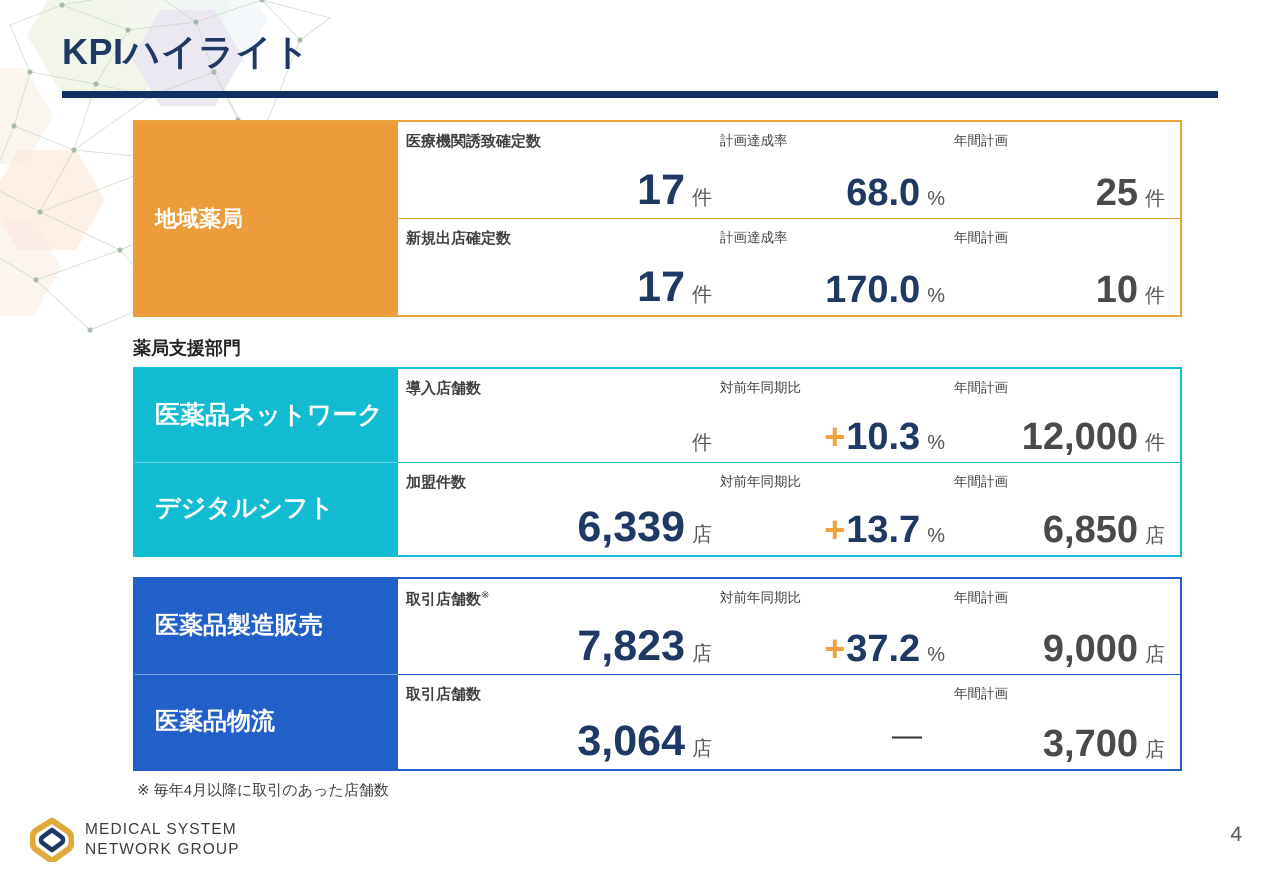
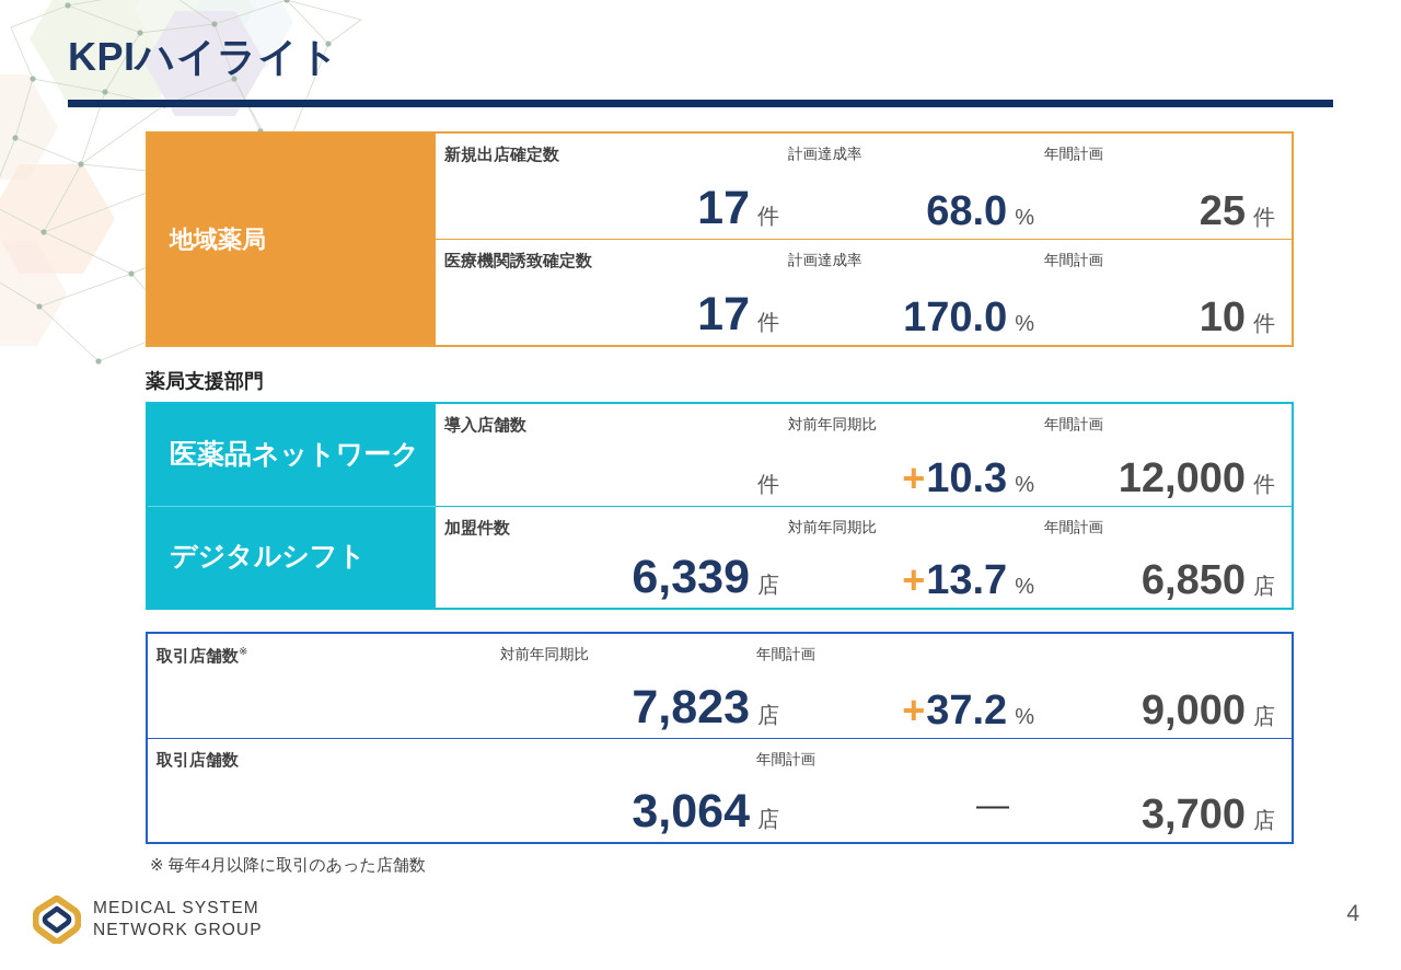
  KPIハイライト
  地域薬局
- 医療機関誘致確定数
+ 新規出店確定数
  17
  件
  計画達成率
  68.0
  %
  年間計画
  25
  件
- 新規出店確定数
+ 医療機関誘致確定数
  17
  件
  計画達成率
  170.0
  %
  年間計画
  10
  件
  薬局支援部門
  医薬品ネットワーク
  デジタルシフト
  導入店舗数
  件
  対前年同期比
  +
  10.3
  %
  年間計画
  12,000
  件
  加盟件数
  6,339
  店
  対前年同期比
  +
  13.7
  %
  年間計画
  6,850
  店
- 医薬品製造販売
- 医薬品物流
  取引店舗数※
  7,823
  店
  対前年同期比
  +
  37.2
  %
  年間計画
  9,000
  店
  取引店舗数
  3,064
  店
  —
  年間計画
  3,700
  店
  ※ 毎年4月以降に取引のあった店舗数
  MEDICAL SYSTEM
  NETWORK GROUP
  4
